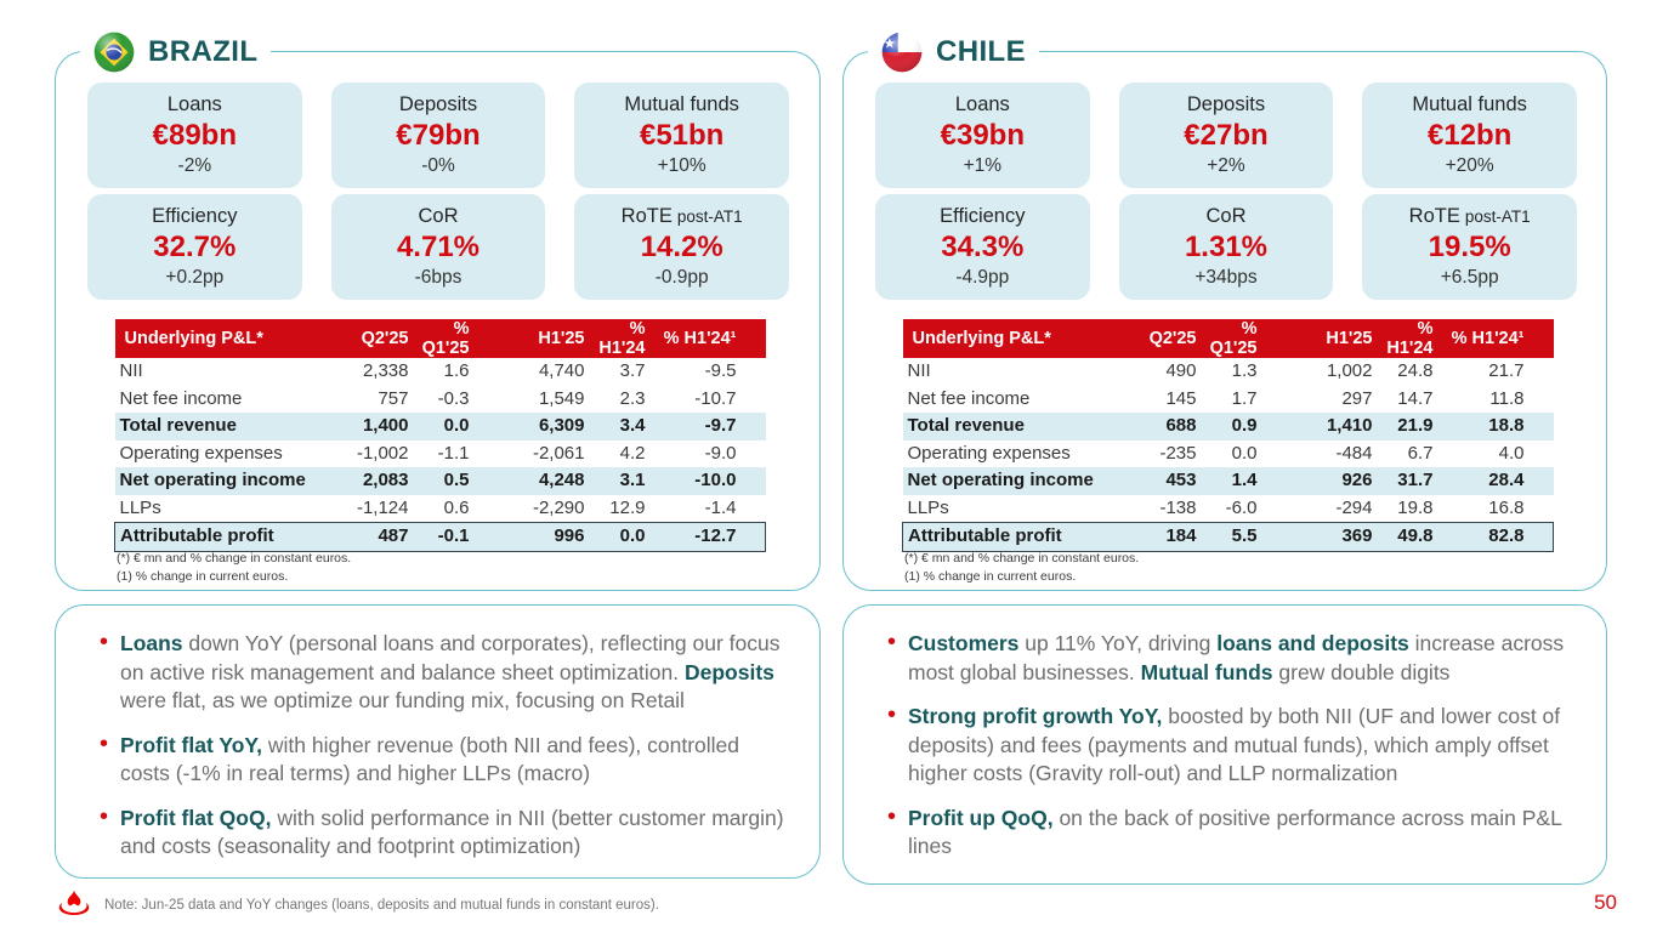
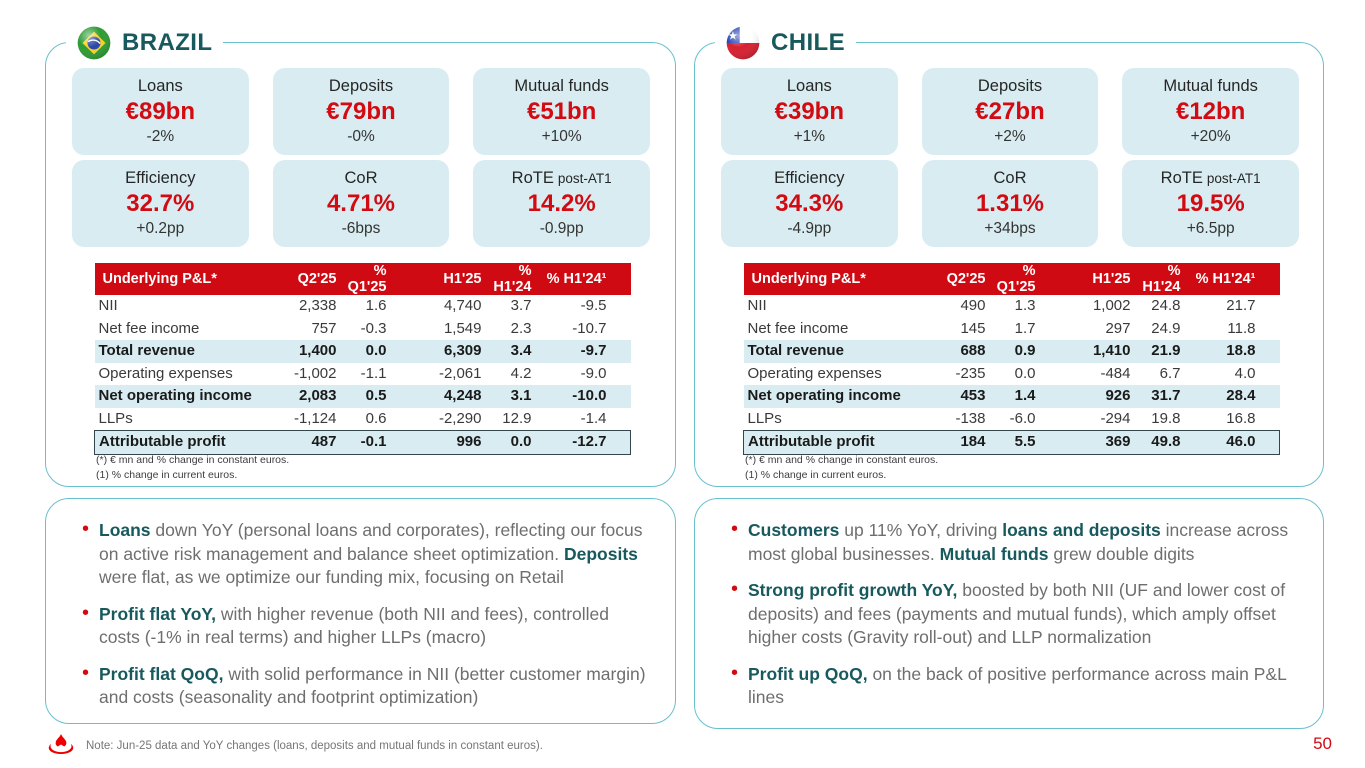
  BRAZIL
  Loans
  €89bn
  -2%
  Deposits
  €79bn
  -0%
  Mutual funds
  €51bn
  +10%
  Efficiency
  32.7%
  +0.2pp
  CoR
  4.71%
  -6bps
  RoTE post-AT1
  14.2%
  -0.9pp
  Underlying P&L*	Q2'25	% Q1'25	H1'25	% H1'24	% H1'24¹
  NII	2,338	1.6	4,740	3.7	-9.5
  Net fee income	757	-0.3	1,549	2.3	-10.7
  Total revenue	1,400	0.0	6,309	3.4	-9.7
  Operating expenses	-1,002	-1.1	-2,061	4.2	-9.0
  Net operating income	2,083	0.5	4,248	3.1	-10.0
  LLPs	-1,124	0.6	-2,290	12.9	-1.4
  Attributable profit	487	-0.1	996	0.0	-12.7
  (*) € mn and % change in constant euros.
  (1) % change in current euros.
  CHILE
  Loans
  €39bn
  +1%
  Deposits
  €27bn
  +2%
  Mutual funds
  €12bn
  +20%
  Efficiency
  34.3%
  -4.9pp
  CoR
  1.31%
  +34bps
  RoTE post-AT1
  19.5%
  +6.5pp
  Underlying P&L*	Q2'25	% Q1'25	H1'25	% H1'24	% H1'24¹
  NII	490	1.3	1,002	24.8	21.7
- Net fee income	145	1.7	297	14.7	11.8
+ Net fee income	145	1.7	297	24.9	11.8
  Total revenue	688	0.9	1,410	21.9	18.8
  Operating expenses	-235	0.0	-484	6.7	4.0
  Net operating income	453	1.4	926	31.7	28.4
  LLPs	-138	-6.0	-294	19.8	16.8
- Attributable profit	184	5.5	369	49.8	82.8
+ Attributable profit	184	5.5	369	49.8	46.0
  (*) € mn and % change in constant euros.
  (1) % change in current euros.
  Loans down YoY (personal loans and corporates), reflecting our focus on active risk management and balance sheet optimization. Deposits were flat, as we optimize our funding mix, focusing on Retail
  Profit flat YoY, with higher revenue (both NII and fees), controlled costs (-1% in real terms) and higher LLPs (macro)
  Profit flat QoQ, with solid performance in NII (better customer margin) and costs (seasonality and footprint optimization)
  Customers up 11% YoY, driving loans and deposits increase across most global businesses. Mutual funds grew double digits
  Strong profit growth YoY, boosted by both NII (UF and lower cost of deposits) and fees (payments and mutual funds), which amply offset higher costs (Gravity roll-out) and LLP normalization
  Profit up QoQ, on the back of positive performance across main P&L lines
  Note: Jun-25 data and YoY changes (loans, deposits and mutual funds in constant euros).
  50
